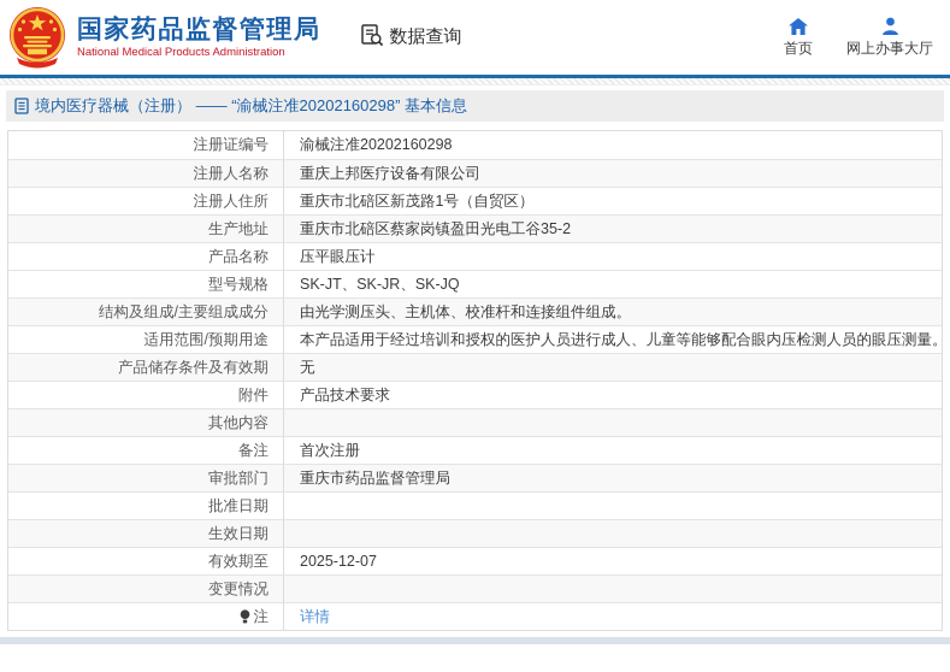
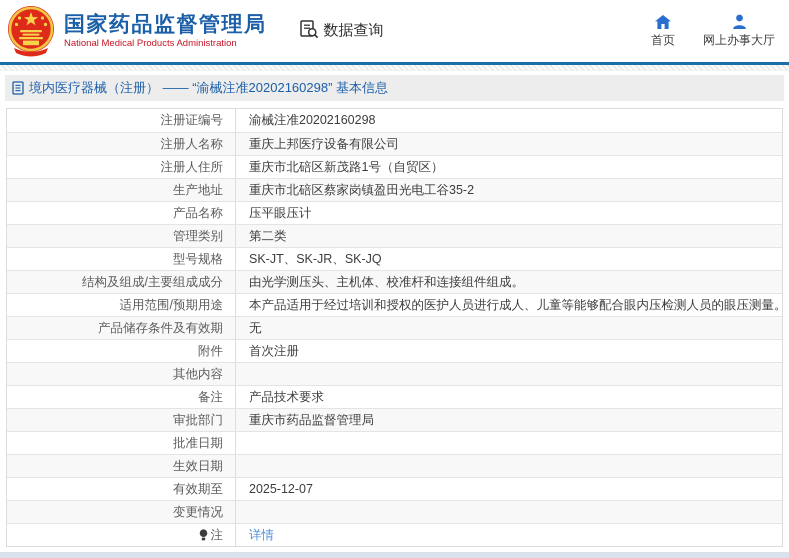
  国家药品监督管理局
  National Medical Products Administration
  数据查询
  首页
  网上办事大厅
  境内医疗器械（注册） —— “渝械注准20202160298” 基本信息
  注册证编号
  渝械注准20202160298
  注册人名称
  重庆上邦医疗设备有限公司
  注册人住所
  重庆市北碚区新茂路1号（自贸区）
  生产地址
  重庆市北碚区蔡家岗镇盈田光电工谷35-2
  产品名称
  压平眼压计
+ 管理类别
+ 第二类
  型号规格
  SK-JT、SK-JR、SK-JQ
  结构及组成/主要组成成分
  由光学测压头、主机体、校准杆和连接组件组成。
  适用范围/预期用途
  本产品适用于经过培训和授权的医护人员进行成人、儿童等能够配合眼内压检测人员的眼压测量。
  产品储存条件及有效期
  无
  附件
- 产品技术要求
+ 首次注册
  其他内容
  备注
- 首次注册
+ 产品技术要求
  审批部门
  重庆市药品监督管理局
  批准日期
  生效日期
  有效期至
  2025-12-07
  变更情况
  注
  详情
